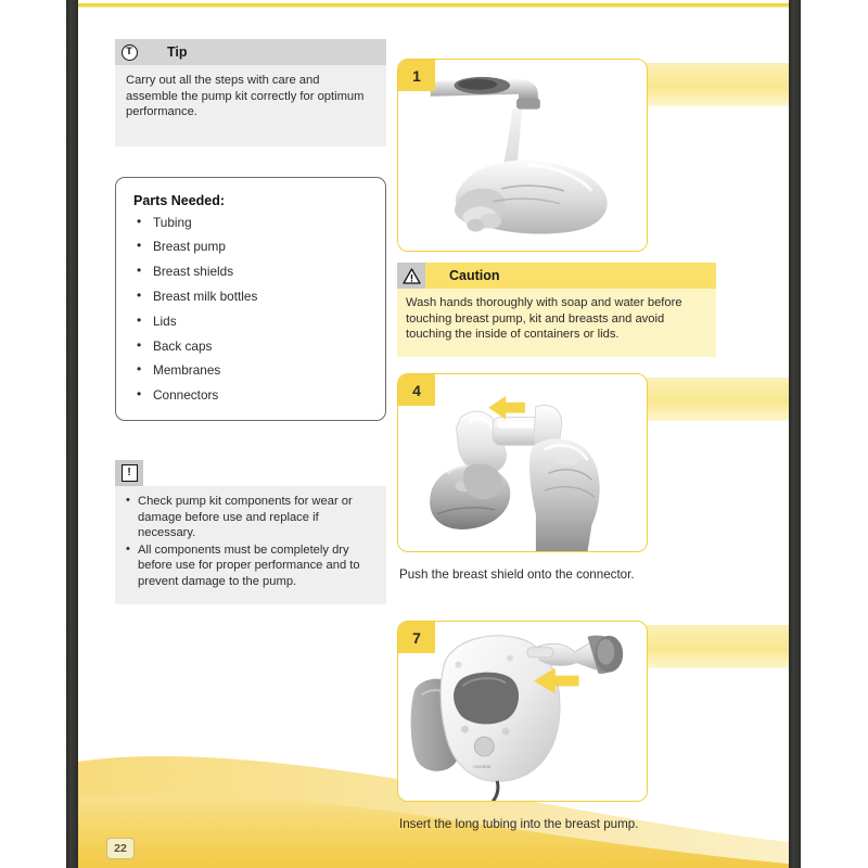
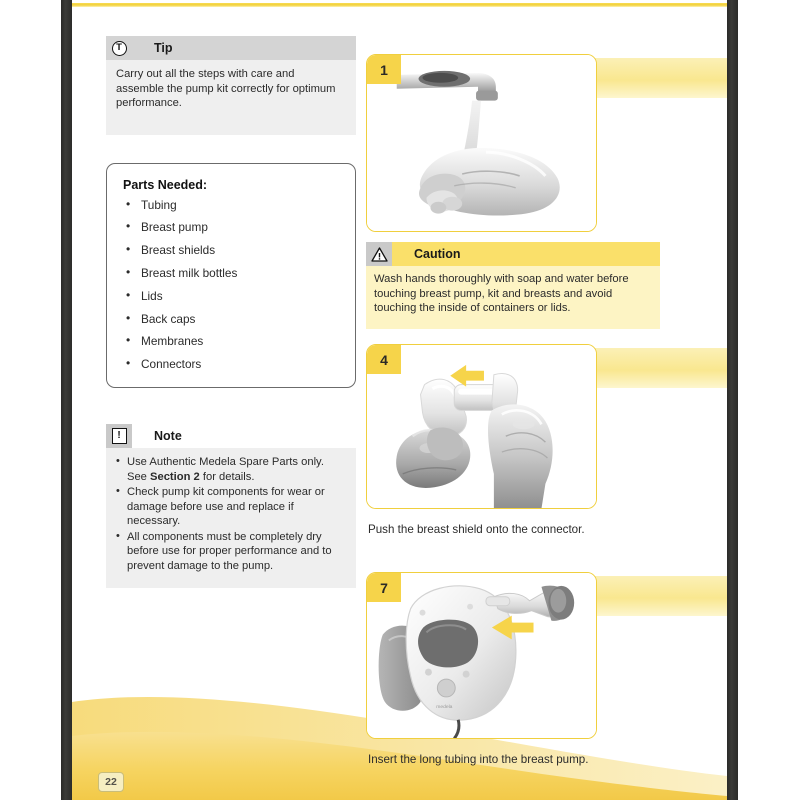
  T
  Tip
  Carry out all the steps with care and assemble the pump kit correctly for optimum performance.
  Parts Needed:
  Tubing
  Breast pump
  Breast shields
  Breast milk bottles
  Lids
  Back caps
  Membranes
  Connectors
  !
+ Note
+ Use Authentic Medela Spare Parts only. See Section 2 for details.
  Check pump kit components for wear or damage before use and replace if necessary.
  All components must be completely dry before use for proper performance and to prevent damage to the pump.
  1
  Caution
  Wash hands thoroughly with soap and water before touching breast pump, kit and breasts and avoid touching the inside of containers or lids.
  4
  Push the breast shield onto the connector.
  7
  Insert the long tubing into the breast pump.
  22
